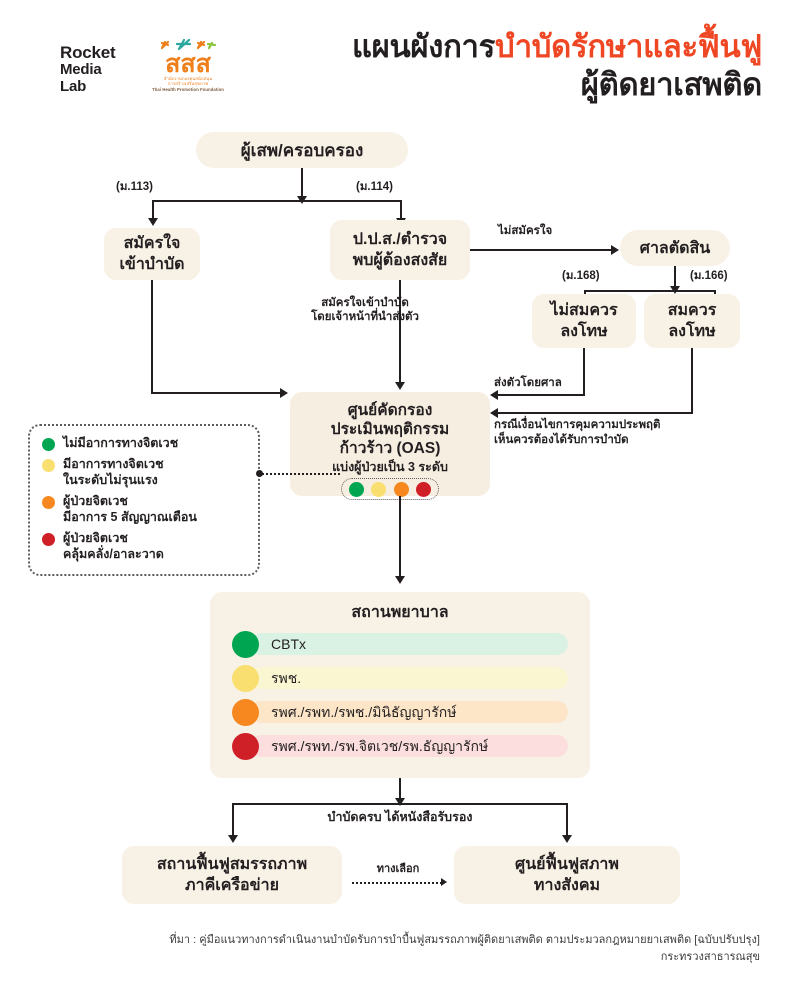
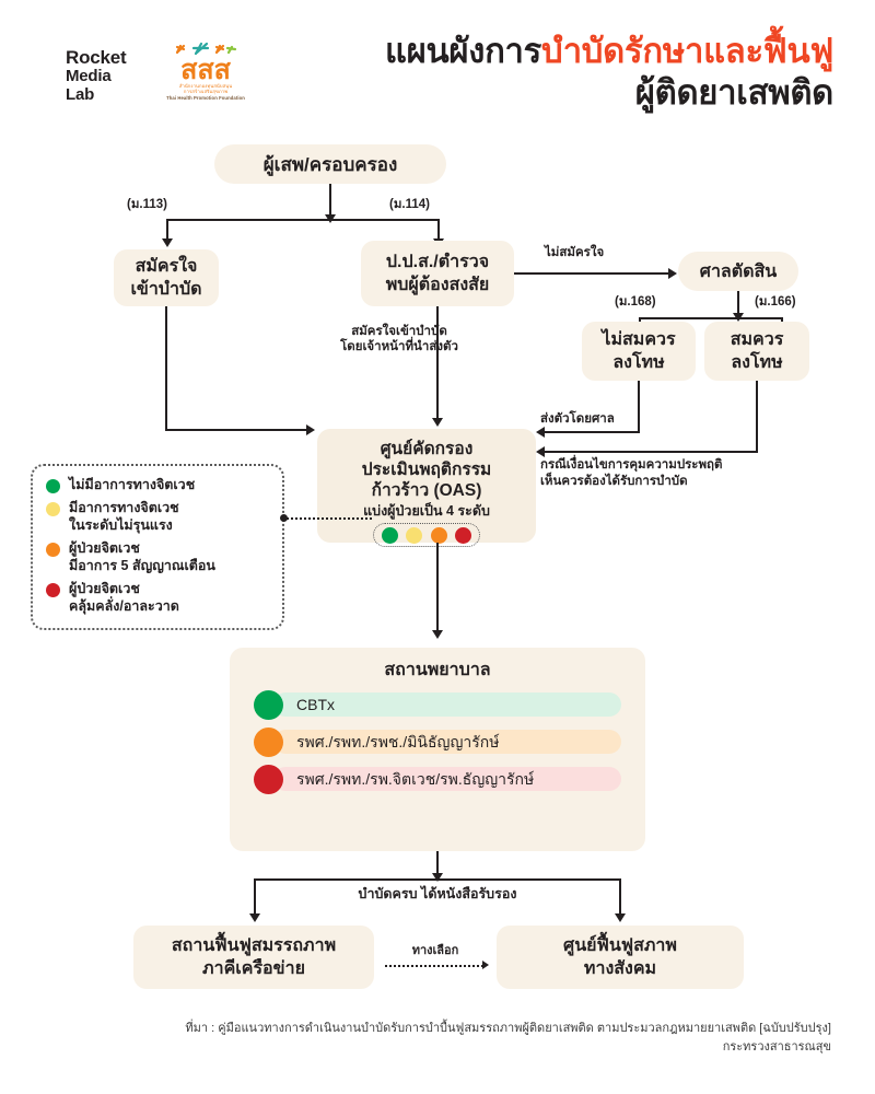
  Rocket
  Media
  Lab
  สสส
  แผนผังการบำบัดรักษาและฟื้นฟู
  ผู้ติดยาเสพติด
  ผู้เสพ/ครอบครอง
  (ม.113)
  (ม.114)
  สมัครใจ
  เข้าบำบัด
  ป.ป.ส./ตำรวจ
  พบผู้ต้องสงสัย
  ไม่สมัครใจ
  ศาลตัดสิน
  (ม.168)
  (ม.166)
  ไม่สมควร
  ลงโทษ
  สมควร
  ลงโทษ
  ส่งตัวโดยศาล
  กรณีเงื่อนไขการคุมความประพฤติ
  เห็นควรต้องได้รับการบำบัด
  สมัครใจเข้าบำบัด
  โดยเจ้าหน้าที่นำส่งตัว
  ศูนย์คัดกรอง
  ประเมินพฤติกรรม
  ก้าวร้าว (OAS)
- แบ่งผู้ป่วยเป็น 3 ระดับ
+ แบ่งผู้ป่วยเป็น 4 ระดับ
  ไม่มีอาการทางจิตเวช
  มีอาการทางจิตเวช
  ในระดับไม่รุนแรง
  ผู้ป่วยจิตเวช
  มีอาการ 5 สัญญาณเตือน
  ผู้ป่วยจิตเวช
  คลุ้มคลั่ง/อาละวาด
  สถานพยาบาล
  CBTx
- รพช.
  รพศ./รพท./รพช./มินิธัญญารักษ์
  รพศ./รพท./รพ.จิตเวช/รพ.ธัญญารักษ์
  บำบัดครบ ได้หนังสือรับรอง
  สถานฟื้นฟูสมรรถภาพ
  ภาคีเครือข่าย
  ศูนย์ฟื้นฟูสภาพ
  ทางสังคม
  ทางเลือก
  ที่มา : คู่มือแนวทางการดำเนินงานบำบัดรับการบำบื้นฟูสมรรถภาพผู้ติดยาเสพติด ตามประมวลกฎหมายยาเสพติด [ฉบับปรับปรุง]
  กระทรวงสาธารณสุข
